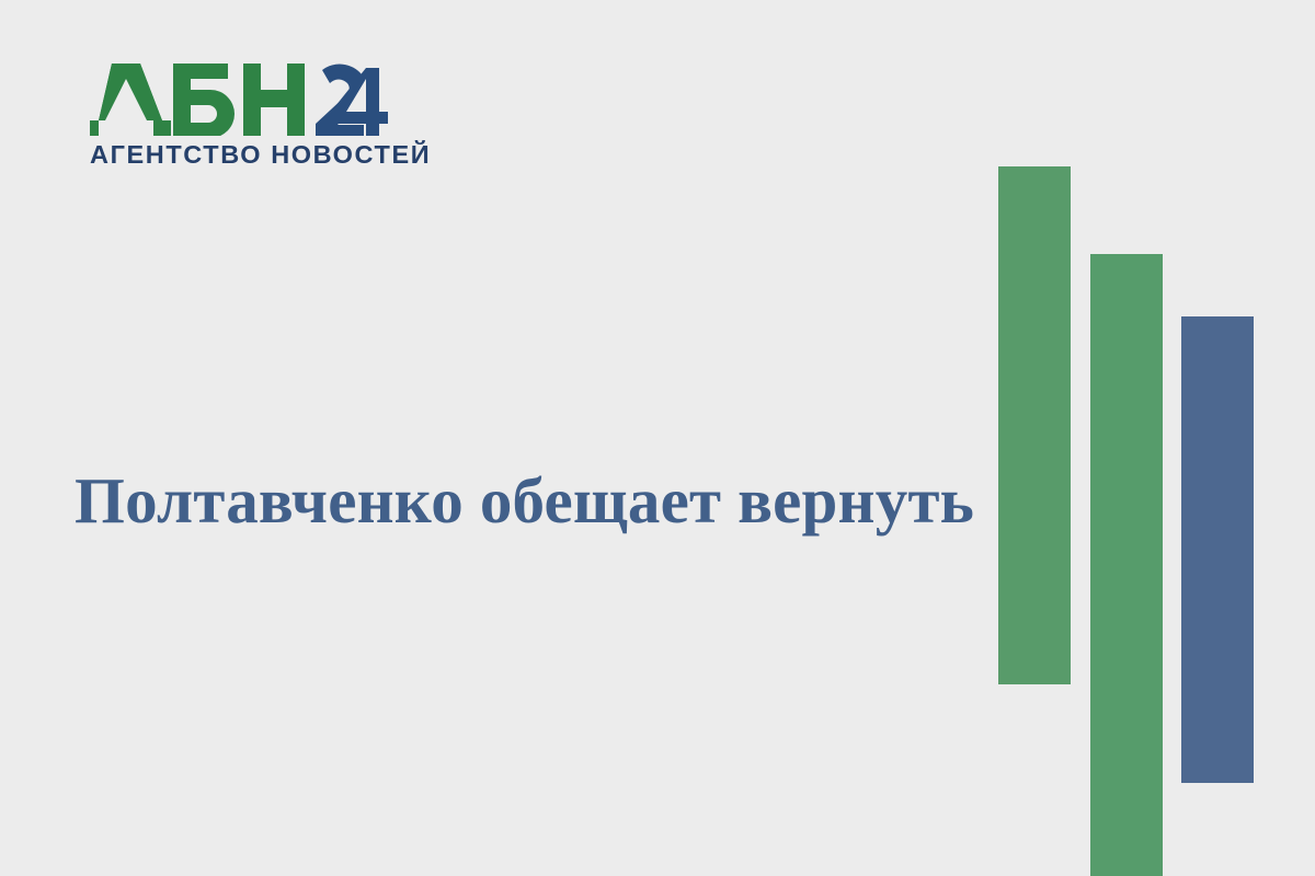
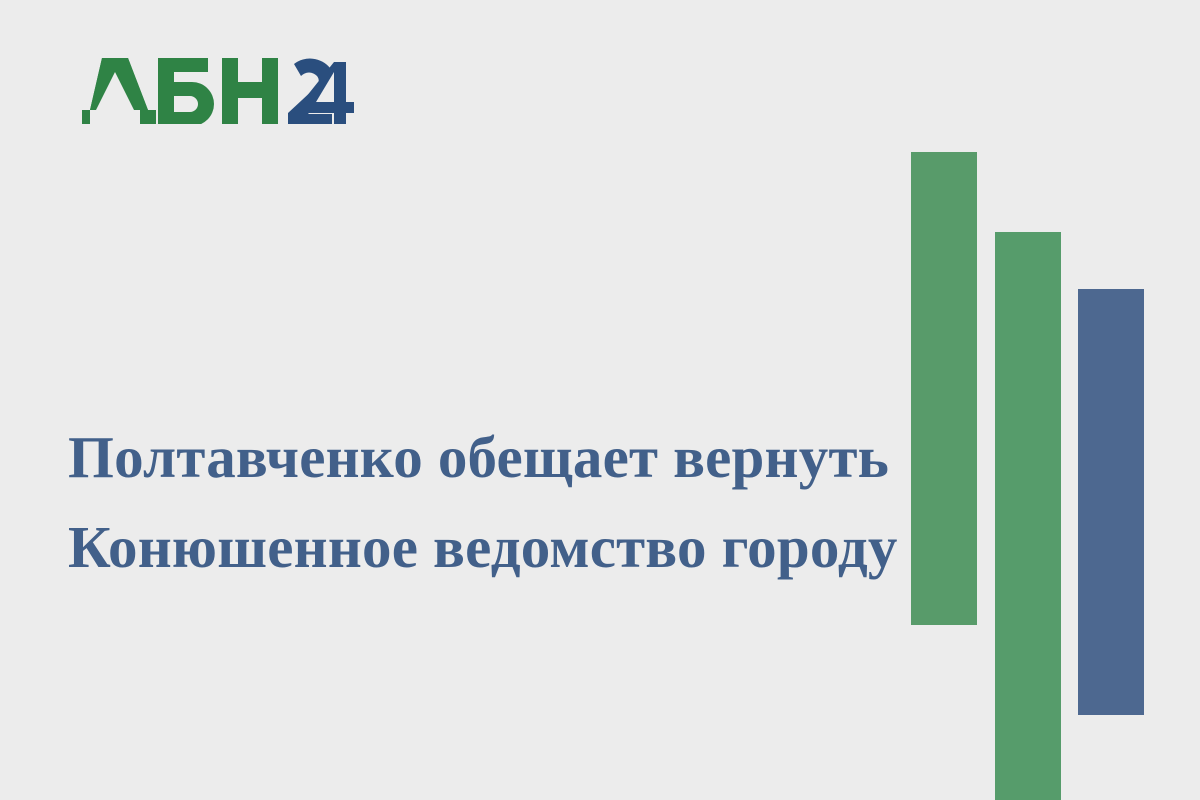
- АГЕНТСТВО НОВОСТЕЙ
  Полтавченко обещает вернуть
+ Конюшенное ведомство городу
